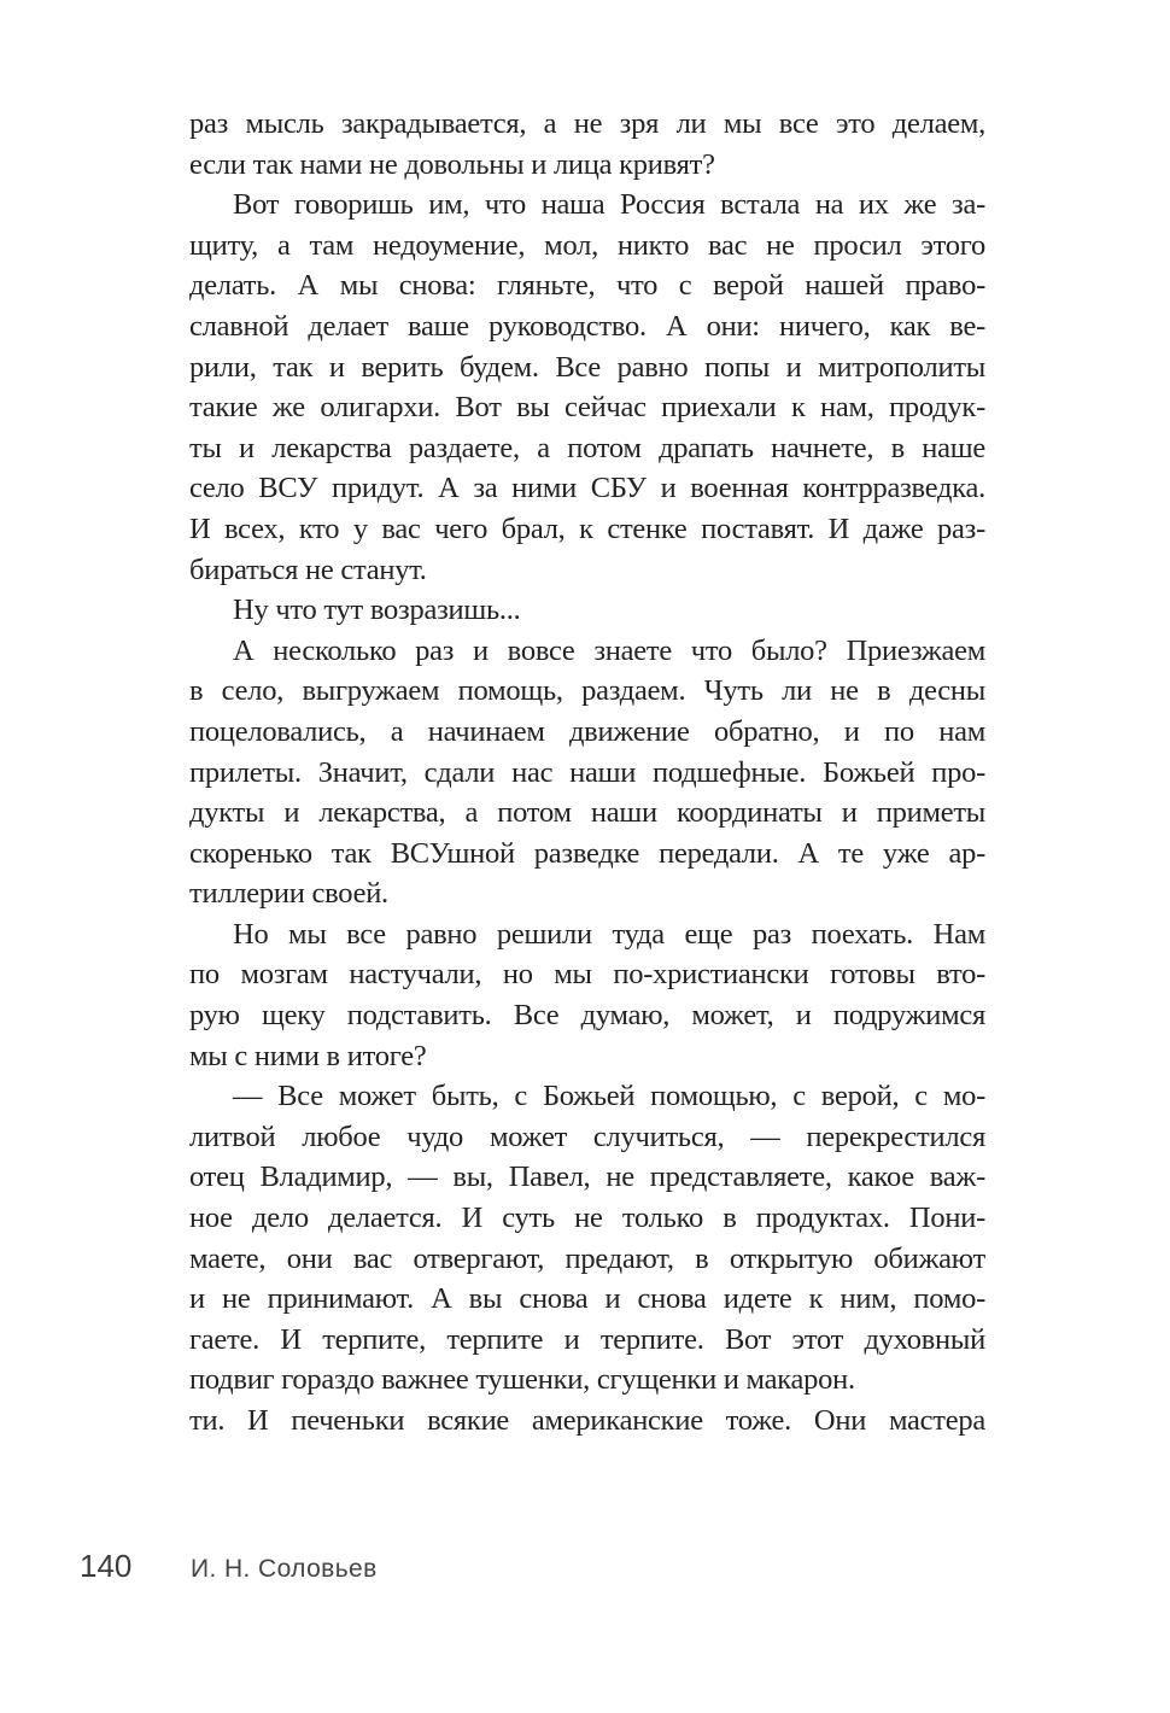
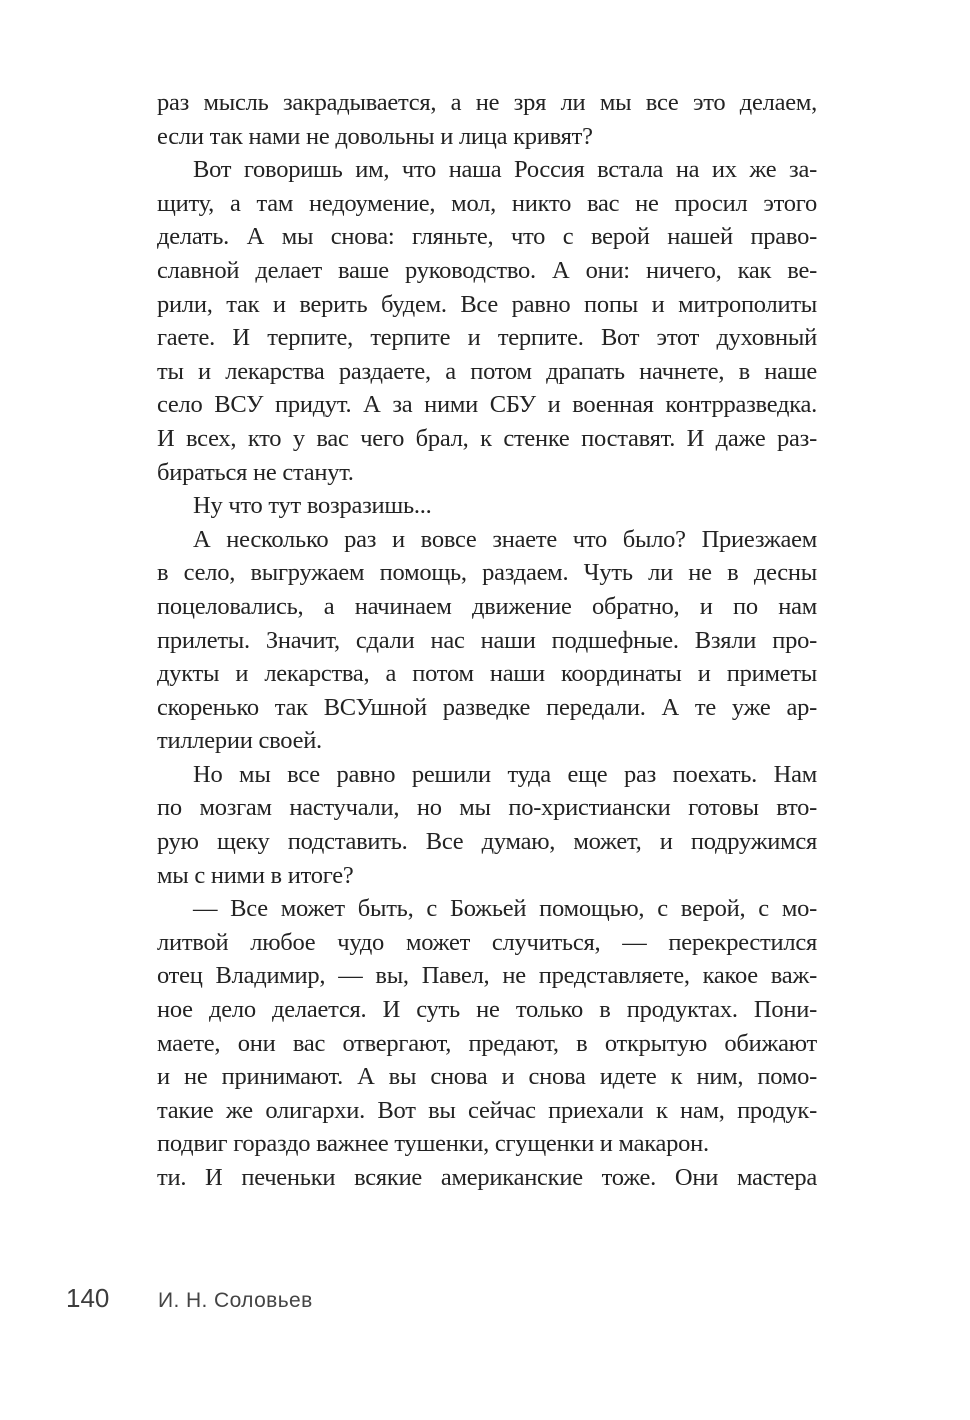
  раз мысль закрадывается, а не зря ли мы все это делаем,
  если так нами не довольны и лица кривят?
  Вот говоришь им, что наша Россия встала на их же за-
  щиту, а там недоумение, мол, никто вас не просил этого
  делать. А мы снова: гляньте, что с верой нашей право-
  славной делает ваше руководство. А они: ничего, как ве-
  рили, так и верить будем. Все равно попы и митрополиты
- такие же олигархи. Вот вы сейчас приехали к нам, продук-
+ гаете. И терпите, терпите и терпите. Вот этот духовный
  ты и лекарства раздаете, а потом драпать начнете, в наше
  село ВСУ придут. А за ними СБУ и военная контрразведка.
  И всех, кто у вас чего брал, к стенке поставят. И даже раз-
  бираться не станут.
  Ну что тут возразишь...
  А несколько раз и вовсе знаете что было? Приезжаем
  в село, выгружаем помощь, раздаем. Чуть ли не в десны
  поцеловались, а начинаем движение обратно, и по нам
- прилеты. Значит, сдали нас наши подшефные. Божьей про-
+ прилеты. Значит, сдали нас наши подшефные. Взяли про-
  дукты и лекарства, а потом наши координаты и приметы
  скоренько так ВСУшной разведке передали. А те уже ар-
  тиллерии своей.
  Но мы все равно решили туда еще раз поехать. Нам
  по мозгам настучали, но мы по-христиански готовы вто-
  рую щеку подставить. Все думаю, может, и подружимся
  мы с ними в итоге?
  — Все может быть, с Божьей помощью, с верой, с мо-
  литвой любое чудо может случиться, — перекрестился
  отец Владимир, — вы, Павел, не представляете, какое важ-
  ное дело делается. И суть не только в продуктах. Пони-
  маете, они вас отвергают, предают, в открытую обижают
  и не принимают. А вы снова и снова идете к ним, помо-
- гаете. И терпите, терпите и терпите. Вот этот духовный
+ такие же олигархи. Вот вы сейчас приехали к нам, продук-
  подвиг гораздо важнее тушенки, сгущенки и макарон.
  ти. И печеньки всякие американские тоже. Они мастера
  140
  И. Н. Соловьев
